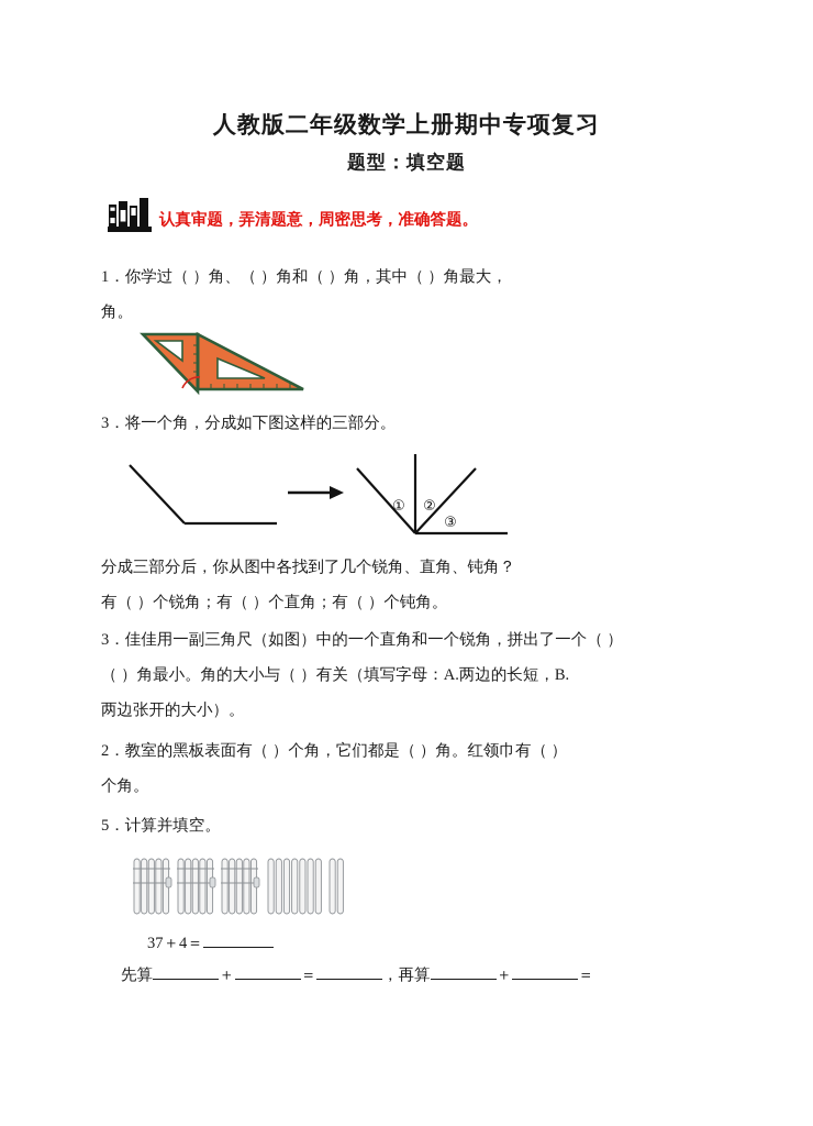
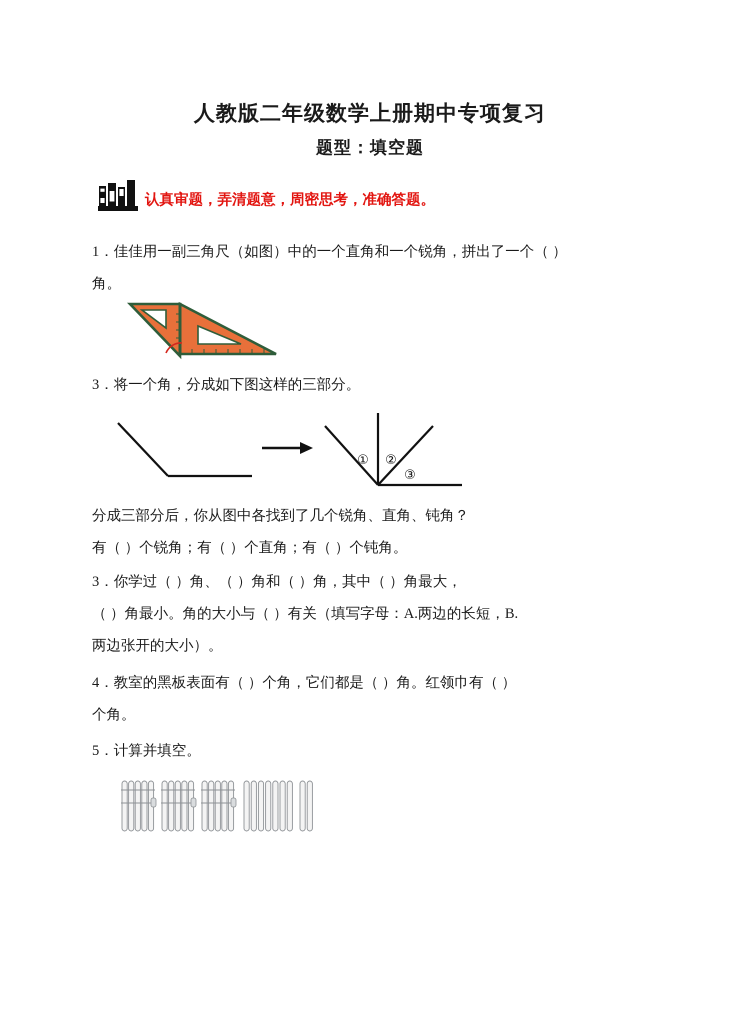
  人教版二年级数学上册期中专项复习
  题型：填空题
  认真审题，弄清题意，周密思考，准确答题。
- 1．你学过（ ）角、（ ）角和（ ）角，其中（ ）角最大，
+ 1．佳佳用一副三角尺（如图）中的一个直角和一个锐角，拼出了一个（ ）
  角。
  3．将一个角，分成如下图这样的三部分。
  ①
  ②
  ③
  分成三部分后，你从图中各找到了几个锐角、直角、钝角？
  有（ ）个锐角；有（ ）个直角；有（ ）个钝角。
- 3．佳佳用一副三角尺（如图）中的一个直角和一个锐角，拼出了一个（ ）
+ 3．你学过（ ）角、（ ）角和（ ）角，其中（ ）角最大，
  （ ）角最小。角的大小与（ ）有关（填写字母：A.两边的长短，B.
  两边张开的大小）。
- 2．教室的黑板表面有（ ）个角，它们都是（ ）角。红领巾有（ ）
+ 4．教室的黑板表面有（ ）个角，它们都是（ ）角。红领巾有（ ）
  个角。
  5．计算并填空。
- 37＋4＝
- 先算 ＋ ＝ ，再算 ＋ ＝
